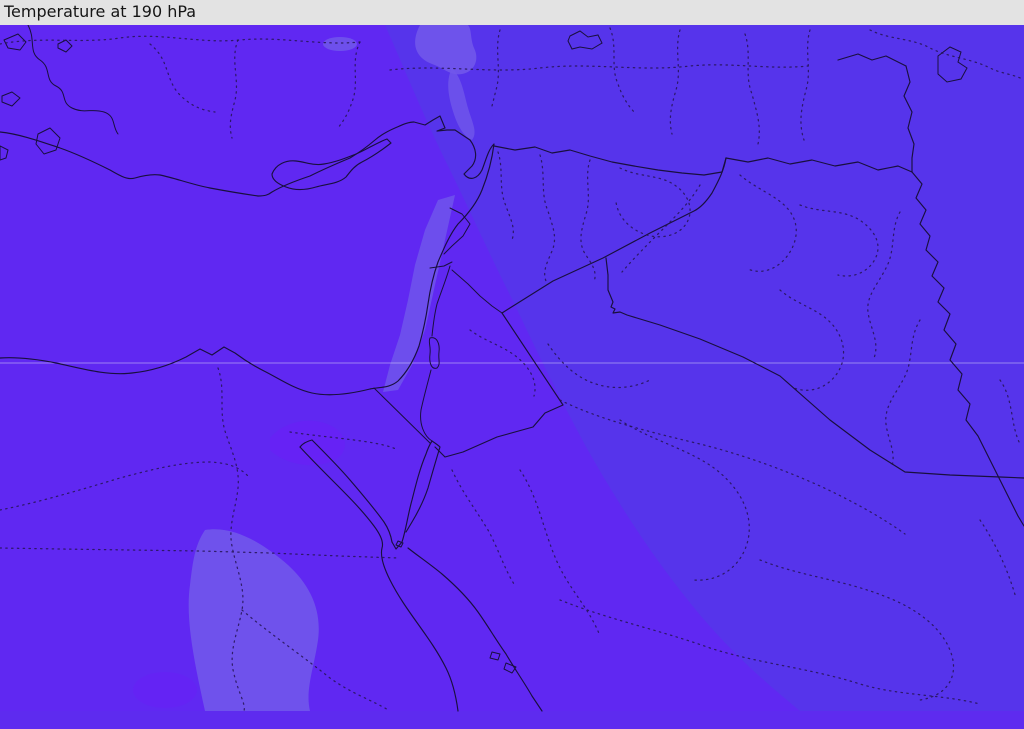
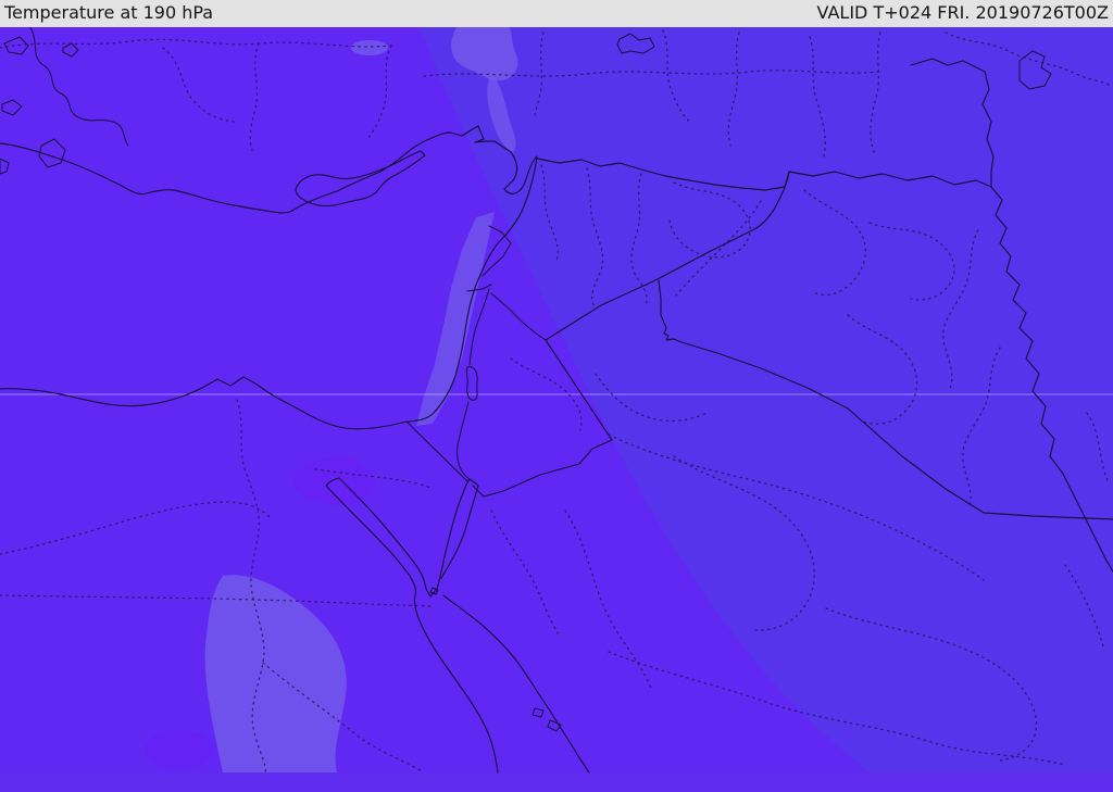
  Temperature at 190 hPa
+ VALID T+024 FRI. 20190726T00Z
